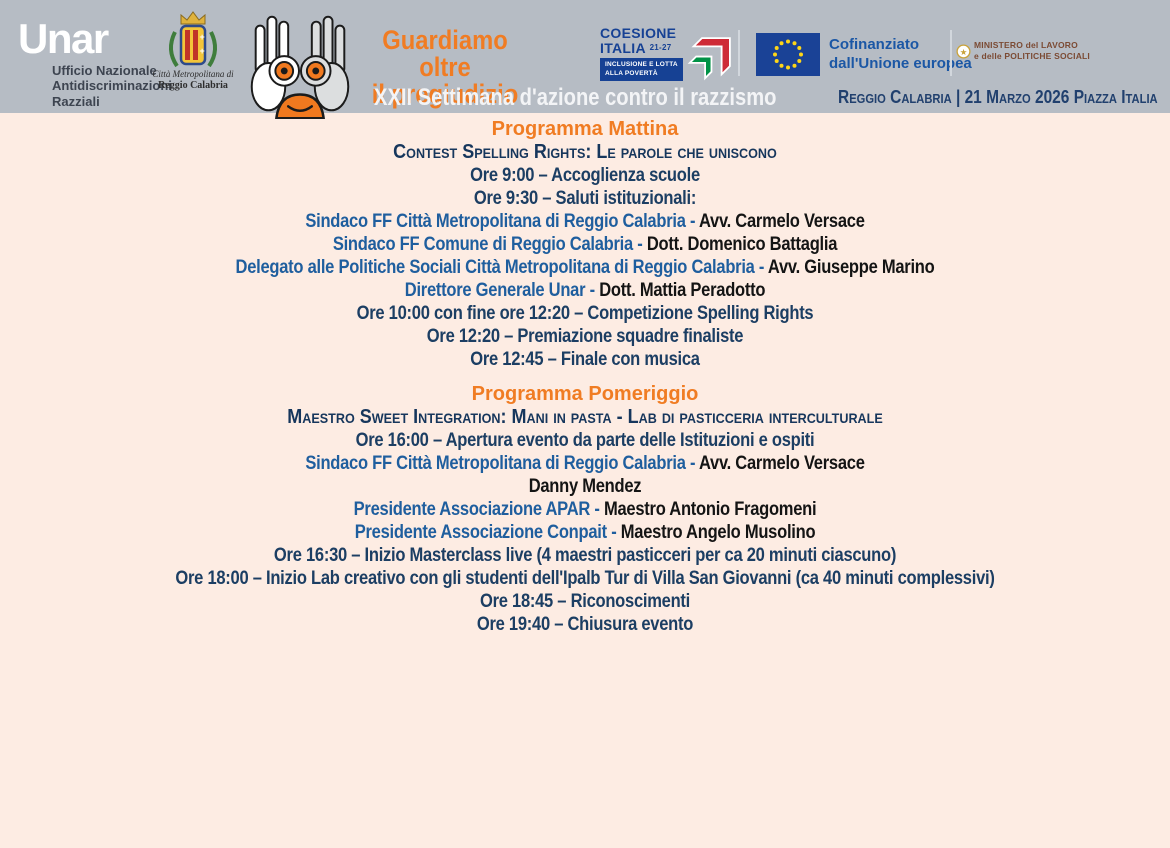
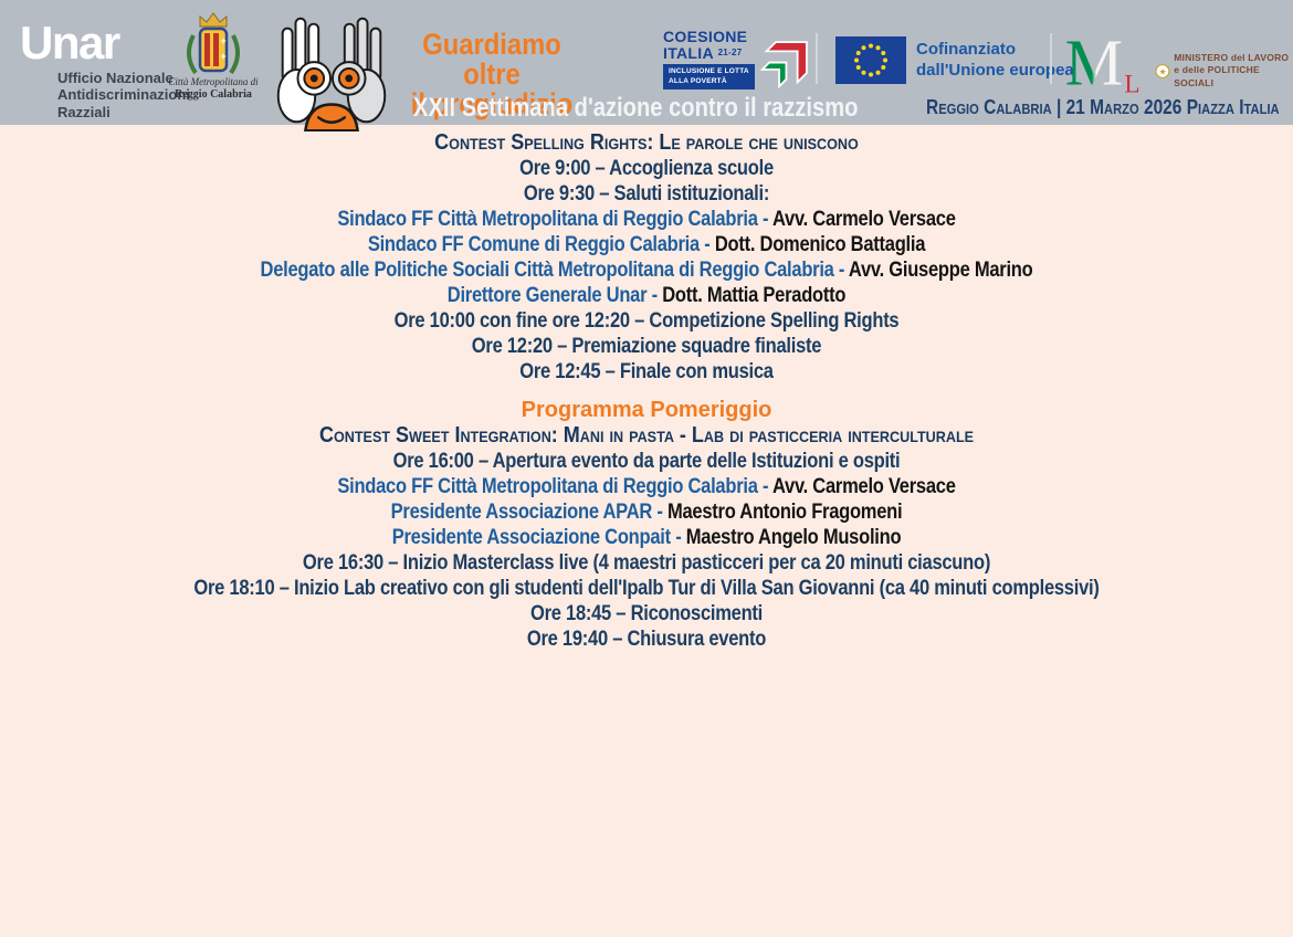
  Unar
  Ufficio Nazionale
  Antidiscriminazioni
  Razziali
  +
  +
  Città Metropolitana di
  Reggio Calabria
  Guardiamo oltre
  il pregiudizio
  XXII Settimana d'azione contro il razzismo
  COESIONE
  ITALIA 21-27
  Cofinanziato
  dall'Unione euroea
+ M
+ L
  ★
  MINISTERO del LAVORO
  e delle POLITICHE SOCIALI
  Reggio Calabria | 21 Marzo 2026 Piazza Italia
- Programma Mattina
  Contest Spelling Rights: Le parole che uniscono
  Ore 9:00 – Accoglienza scuole
  Ore 9:30 – Saluti istituzionali:
  Sindaco FF Città Metropolitana di Reggio Calabria - Avv. Carmelo Versace
  Sindaco FF Comune di Reggio Calabria - Dott. Domenico Battaglia
  Delegato alle Politiche Sociali Città Metropolitana di Reggio Calabria - Avv. Giuseppe Marino
  Direttore Generale Unar - Dott. Mattia Peradotto
  Ore 10:00 con fine ore 12:20 – Competizione Spelling Rights
  Ore 12:20 – Premiazione squadre finaliste
  Ore 12:45 – Finale con musica
  Programma Pomeriggio
- Maestro Sweet Integration: Mani in pasta - Lab di pasticceria interculturale
+ Contest Sweet Integration: Mani in pasta - Lab di pasticceria interculturale
  Ore 16:00 – Apertura evento da parte delle Istituzioni e ospiti
  Sindaco FF Città Metropolitana di Reggio Calabria - Avv. Carmelo Versace
- Danny Mendez
  Presidente Associazione APAR - Maestro Antonio Fragomeni
  Presidente Associazione Conpait - Maestro Angelo Musolino
  Ore 16:30 – Inizio Masterclass live (4 maestri pasticceri per ca 20 minuti ciascuno)
- Ore 18:00 – Inizio Lab creativo con gli studenti dell'Ipalb Tur di Villa San Giovanni (ca 40 minuti complessivi)
+ Ore 18:10 – Inizio Lab creativo con gli studenti dell'Ipalb Tur di Villa San Giovanni (ca 40 minuti complessivi)
  Ore 18:45 – Riconoscimenti
  Ore 19:40 – Chiusura evento
